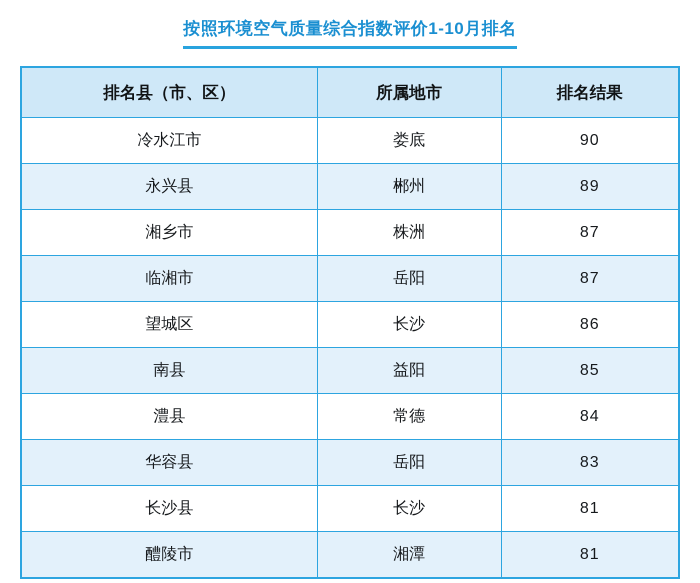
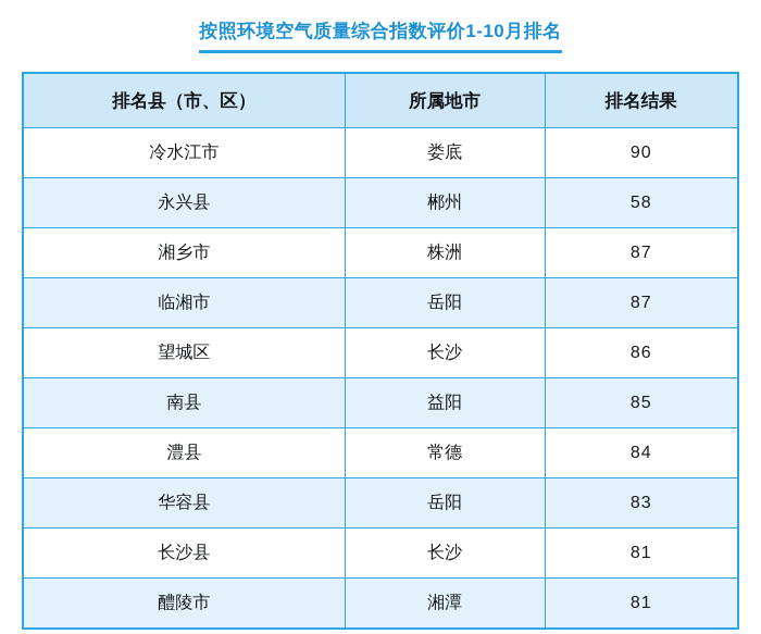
  按照环境空气质量综合指数评价1-10月排名
  排名县（市、区）	所属地市	排名结果
  冷水江市	娄底	90
- 永兴县	郴州	89
+ 永兴县	郴州	58
  湘乡市	株洲	87
  临湘市	岳阳	87
  望城区	长沙	86
  南县	益阳	85
  澧县	常德	84
  华容县	岳阳	83
  长沙县	长沙	81
  醴陵市	湘潭	81
